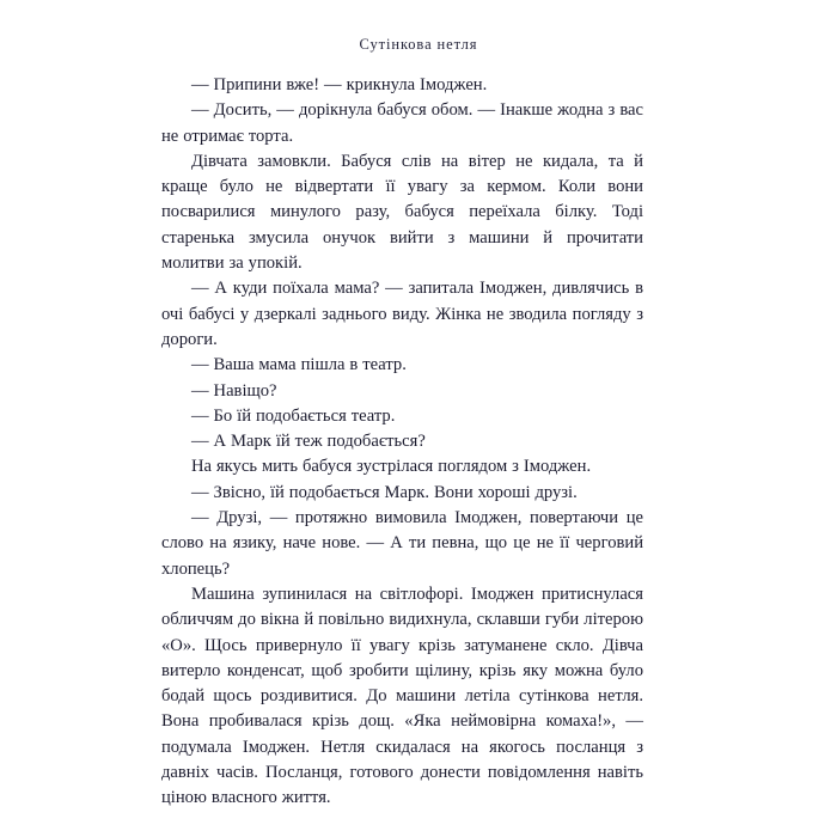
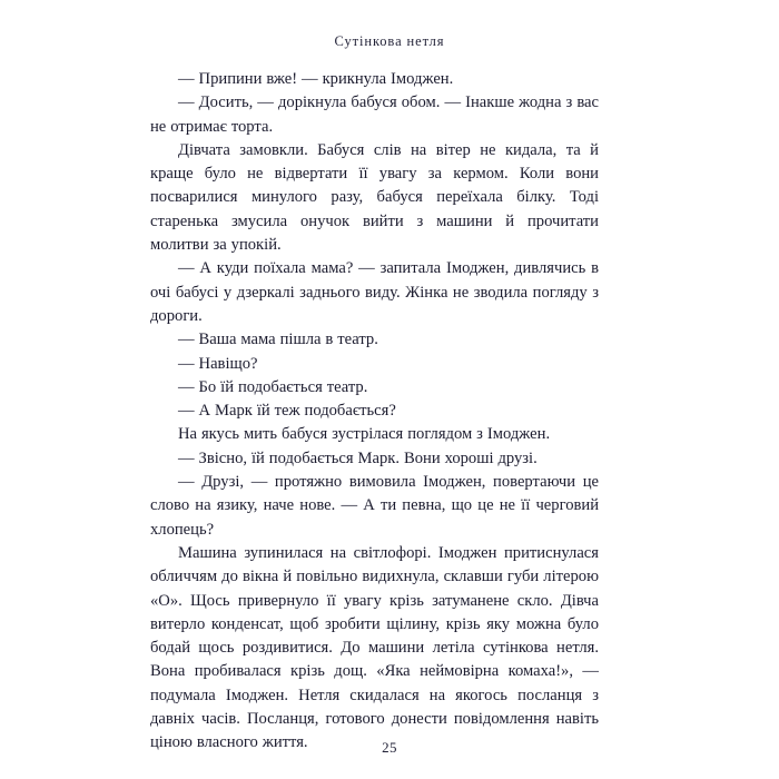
  Сутінкова нетля
  — Припини вже! — крикнула Імоджен.
  — Досить, — дорікнула бабуся обом. — Інакше жодна з вас не отримає торта.
  Дівчата замовкли. Бабуся слів на вітер не кидала, та й краще було не відвертати її увагу за кермом. Коли вони посварилися минулого разу, бабуся переїхала білку. Тоді старенька змусила онучок вийти з машини й прочитати молитви за упокій.
  — А куди поїхала мама? — запитала Імоджен, дивлячись в очі бабусі у дзеркалі заднього виду. Жінка не зводила погляду з дороги.
  — Ваша мама пішла в театр.
  — Навіщо?
  — Бо їй подобається театр.
  — А Марк їй теж подобається?
  На якусь мить бабуся зустрілася поглядом з Імоджен.
  — Звісно, їй подобається Марк. Вони хороші друзі.
  — Друзі, — протяжно вимовила Імоджен, повертаючи це слово на язику, наче нове. — А ти певна, що це не її черговий хлопець?
  Машина зупинилася на світлофорі. Імоджен притиснулася обличчям до вікна й повільно видихнула, склавши губи літерою «О». Щось привернуло її увагу крізь затуманене скло. Дівча витерло конденсат, щоб зробити щілину, крізь яку можна було бодай щось роздивитися. До машини летіла сутінкова нетля. Вона пробивалася крізь дощ. «Яка неймовірна комаха!», — подумала Імоджен. Нетля скидалася на якогось посланця з давніх часів. Посланця, готового донести повідомлення навіть ціною власного життя.
+ 25
